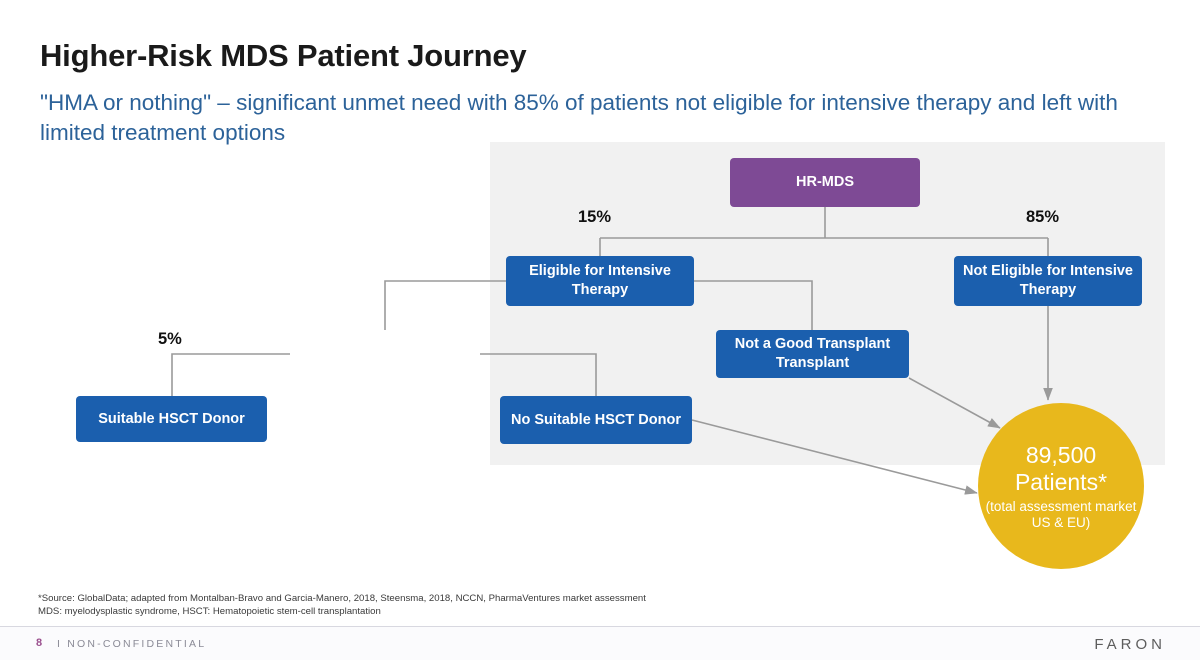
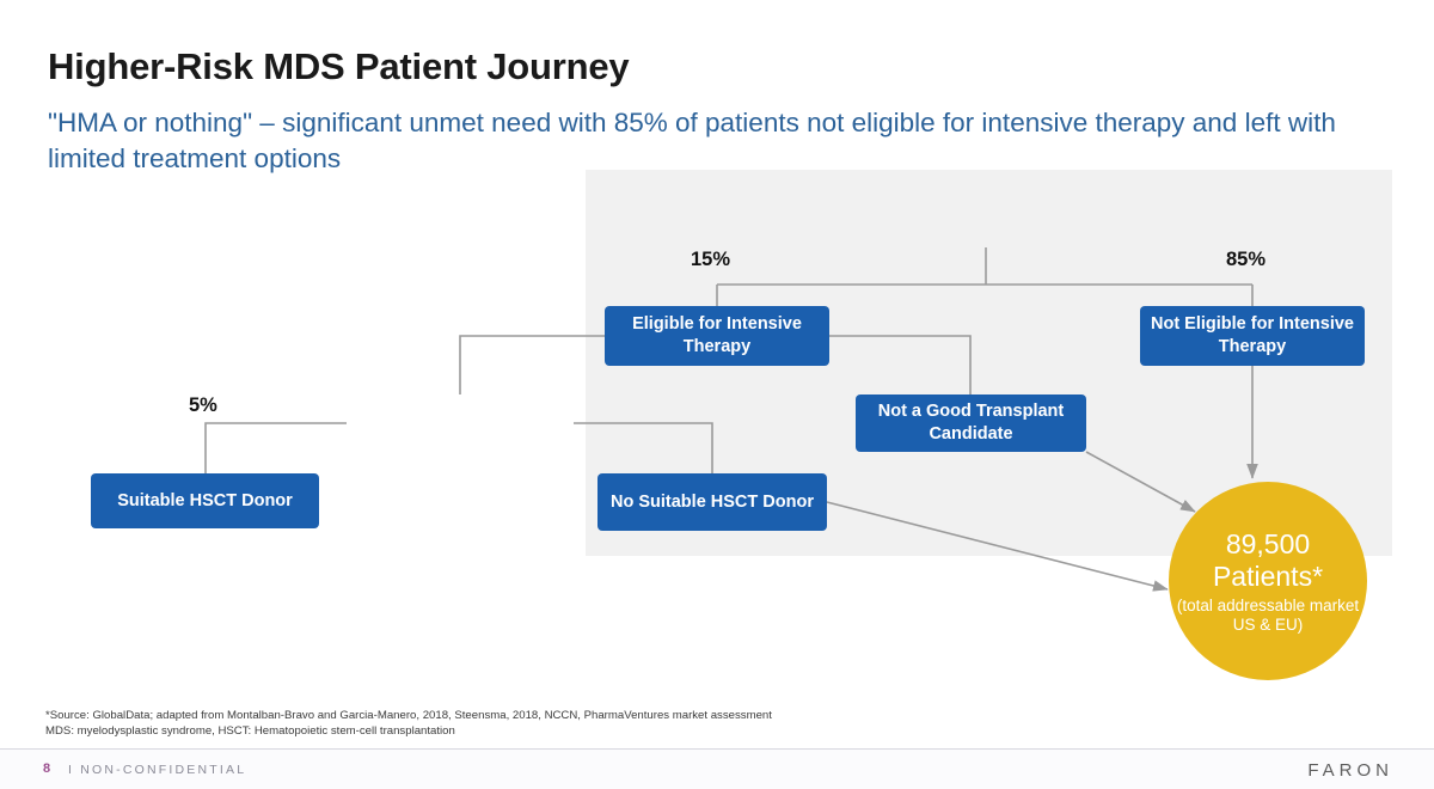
  Higher-Risk MDS Patient Journey
  "HMA or nothing" – significant unmet need with 85% of patients not eligible for intensive therapy and left with limited treatment options
- HR-MDS
  Eligible for Intensive Therapy
  Not Eligible for Intensive Therapy
- Not a Good Transplant Transplant
+ Not a Good Transplant Candidate
  Suitable HSCT Donor
  No Suitable HSCT Donor
  15%
  85%
  5%
  89,500
  Patients*
- (total assessment market US & EU)
+ (total addressable market US & EU)
  *Source: GlobalData; adapted from Montalban-Bravo and Garcia-Manero, 2018, Steensma, 2018, NCCN, PharmaVentures market assessment
  MDS: myelodysplastic syndrome, HSCT: Hematopoietic stem-cell transplantation
  8
  I NON-CONFIDENTIAL
  FARON
